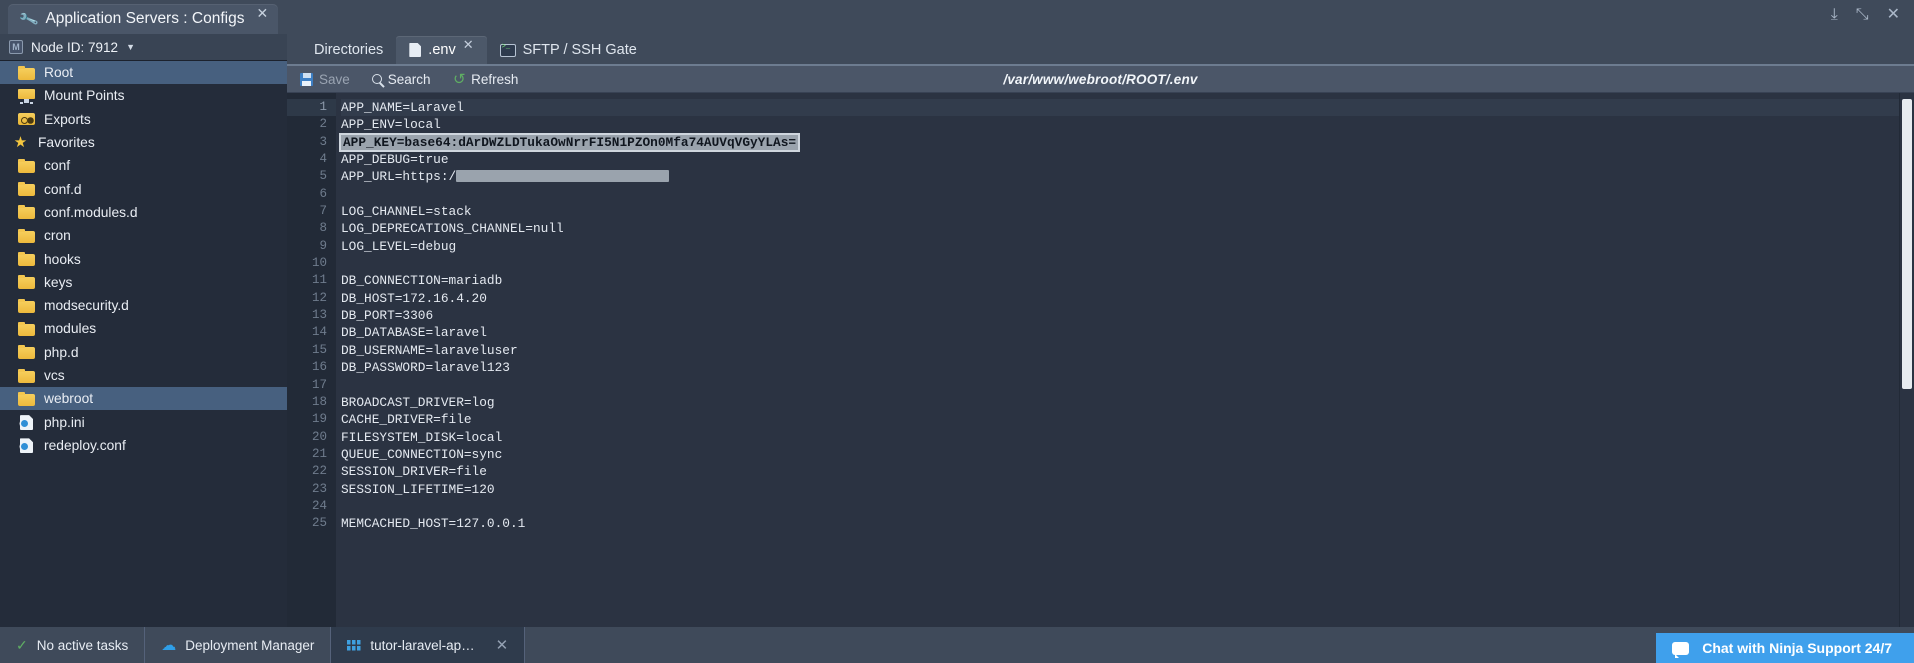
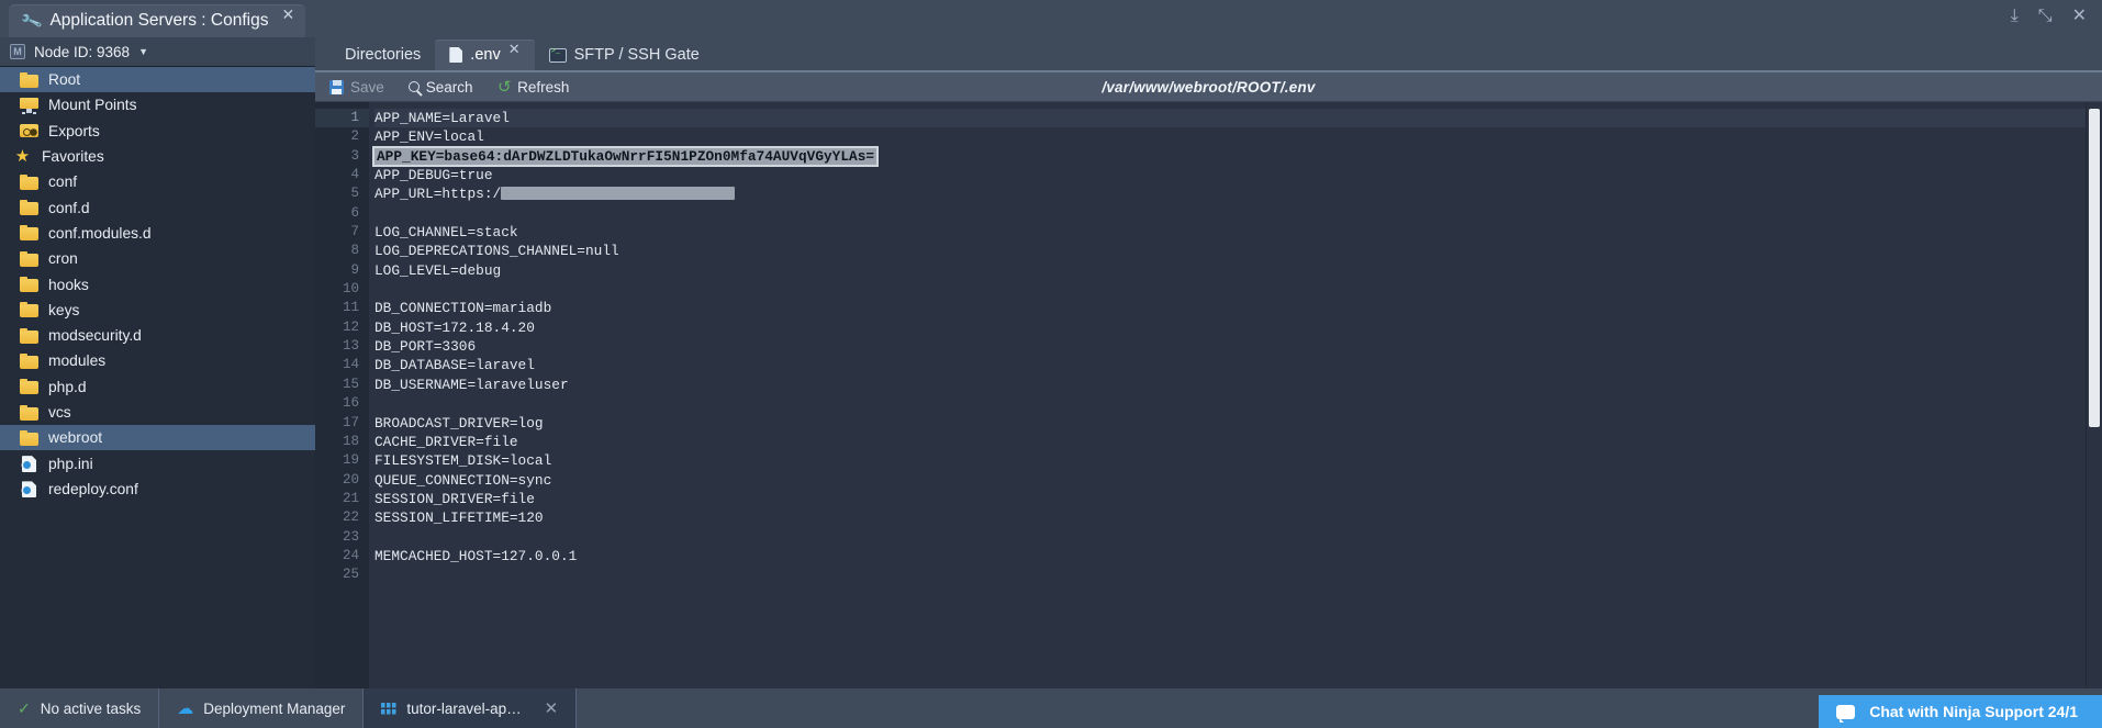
  Application Servers : Configs
  ✕
  ⤓
  ⤡
  ✕
  M
- Node ID: 7912
+ Node ID: 9368
  ▼
  Root
  Mount Points
  Exports
  ★
  Favorites
  conf
  conf.d
  conf.modules.d
  cron
  hooks
  keys
  modsecurity.d
  modules
  php.d
  vcs
  webroot
  php.ini
  redeploy.conf
  Directories
  .env
  ✕
  SFTP / SSH Gate
  Save
  Search
  Refresh
  /var/www/webroot/ROOT/.env
  1
  2
  3
  4
  5
  6
  7
  8
  9
  10
  11
  12
  13
  14
  15
  16
  17
  18
  19
  20
  21
  22
  23
  24
  25
  APP_NAME=Laravel
  APP_ENV=local
  APP_KEY=base64:dArDWZLDTukaOwNrrFI5N1PZOn0Mfa74AUVqVGyYLAs=
  APP_DEBUG=true
  APP_URL=https:/
  LOG_CHANNEL=stack
  LOG_DEPRECATIONS_CHANNEL=null
  LOG_LEVEL=debug
  DB_CONNECTION=mariadb
- DB_HOST=172.16.4.20
+ DB_HOST=172.18.4.20
  DB_PORT=3306
  DB_DATABASE=laravel
  DB_USERNAME=laraveluser
- DB_PASSWORD=laravel123
  BROADCAST_DRIVER=log
  CACHE_DRIVER=file
  FILESYSTEM_DISK=local
  QUEUE_CONNECTION=sync
  SESSION_DRIVER=file
  SESSION_LIFETIME=120
  MEMCACHED_HOST=127.0.0.1
  ✓
  No active tasks
  ☁
  Deployment Manager
  tutor-laravel-ap…
  ✕
- Chat with Ninja Support 24/7
+ Chat with Ninja Support 24/1
